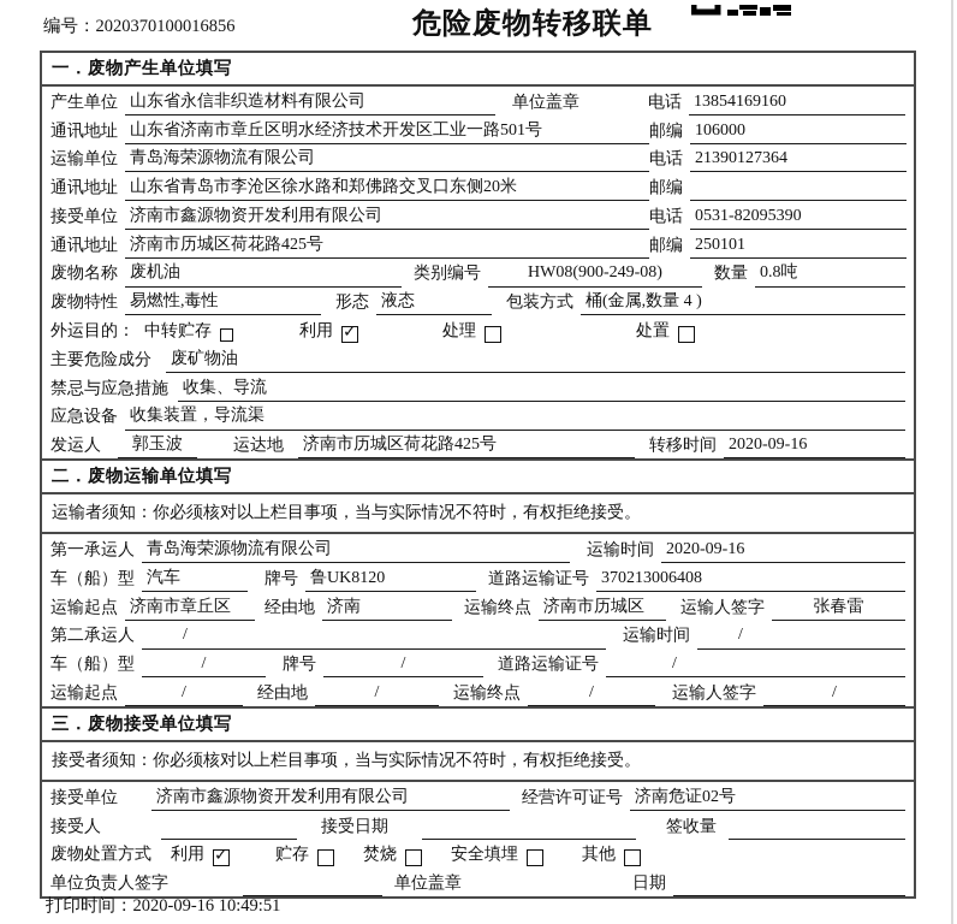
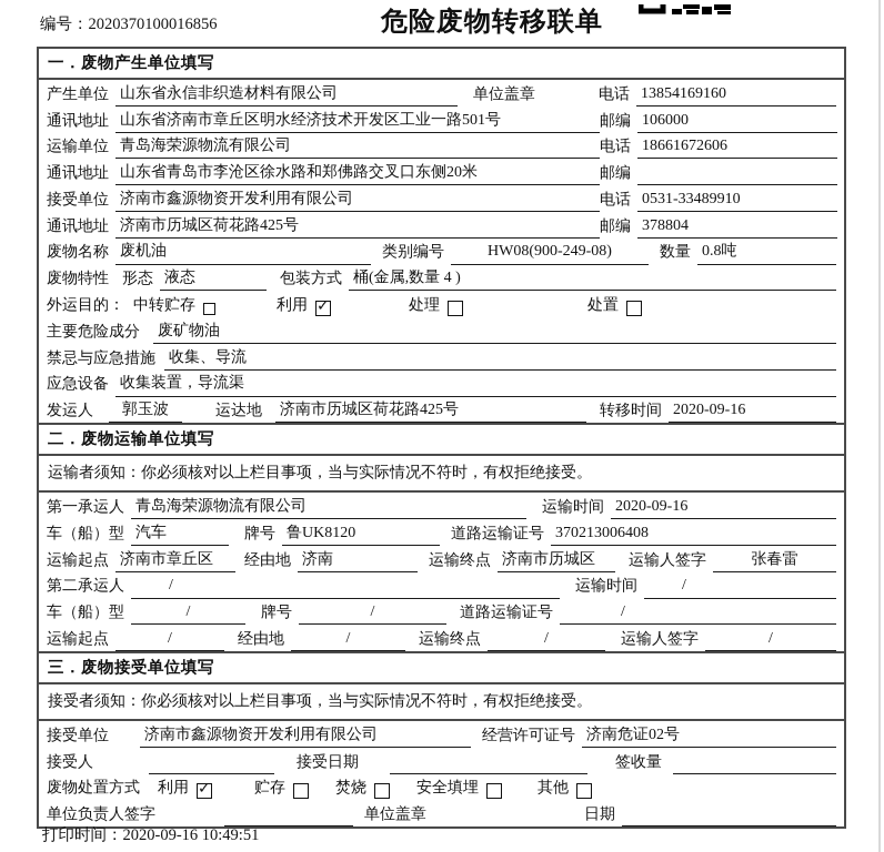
  编号：2020370100016856
  危险废物转移联单
  一．废物产生单位填写
  产生单位
  山东省永信非织造材料有限公司
  单位盖章
  电话
  13854169160
  通讯地址
  山东省济南市章丘区明水经济技术开发区工业一路501号
  邮编
  106000
  运输单位
  青岛海荣源物流有限公司
  电话
- 21390127364
+ 18661672606
  通讯地址
  山东省青岛市李沧区徐水路和郑佛路交叉口东侧20米
  邮编
  接受单位
  济南市鑫源物资开发利用有限公司
  电话
- 0531-82095390
+ 0531-33489910
  通讯地址
  济南市历城区荷花路425号
  邮编
- 250101
+ 378804
  废物名称
  废机油
  类别编号
  HW08(900-249-08)
  数量
  0.8吨
  废物特性
- 易燃性,毒性
  形态
  液态
  包装方式
  桶(金属,数量 4 )
  外运目的：
  中转贮存
  利用
  处理
  处置
  主要危险成分
  废矿物油
  禁忌与应急措施
  收集、导流
  应急设备
  收集装置，导流渠
  发运人
  郭玉波
  运达地
  济南市历城区荷花路425号
  转移时间
  2020-09-16
  二．废物运输单位填写
  运输者须知：你必须核对以上栏目事项，当与实际情况不符时，有权拒绝接受。
  第一承运人
  青岛海荣源物流有限公司
  运输时间
  2020-09-16
  车（船）型
  汽车
  牌号
  鲁UK8120
  道路运输证号
  370213006408
  运输起点
  济南市章丘区
  经由地
  济南
  运输终点
  济南市历城区
  运输人签字
  张春雷
  第二承运人
  /
  运输时间
  /
  车（船）型
  /
  牌号
  /
  道路运输证号
  /
  运输起点
  /
  经由地
  /
  运输终点
  /
  运输人签字
  /
  三．废物接受单位填写
  接受者须知：你必须核对以上栏目事项，当与实际情况不符时，有权拒绝接受。
  接受单位
  济南市鑫源物资开发利用有限公司
  经营许可证号
  济南危证02号
  接受人
  接受日期
  签收量
  废物处置方式
  利用
  贮存
  焚烧
  安全填埋
  其他
  单位负责人签字
  单位盖章
  日期
  打印时间：2020-09-16 10:49:51
